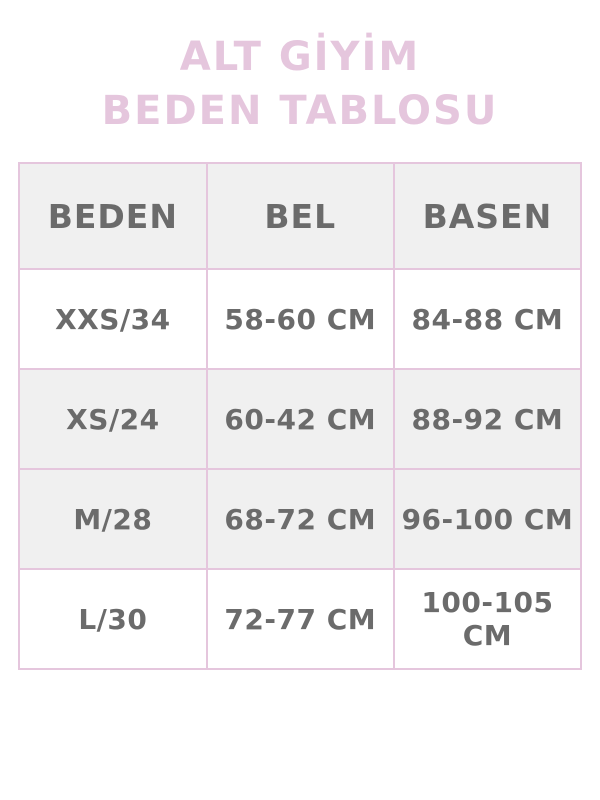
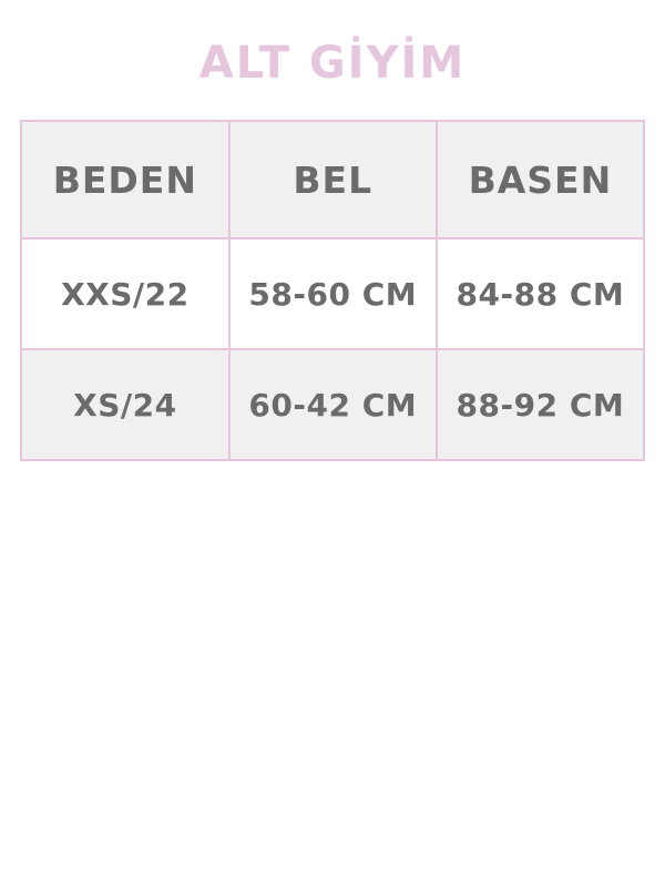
  ALT GİYİM
- BEDEN TABLOSU
  BEDEN	BEL	BASEN
- XXS/34	58-60 CM	84-88 CM
+ XXS/22	58-60 CM	84-88 CM
  XS/24	60-42 CM	88-92 CM
- M/28	68-72 CM	96-100 CM
- L/30	72-77 CM	100-105 CM
